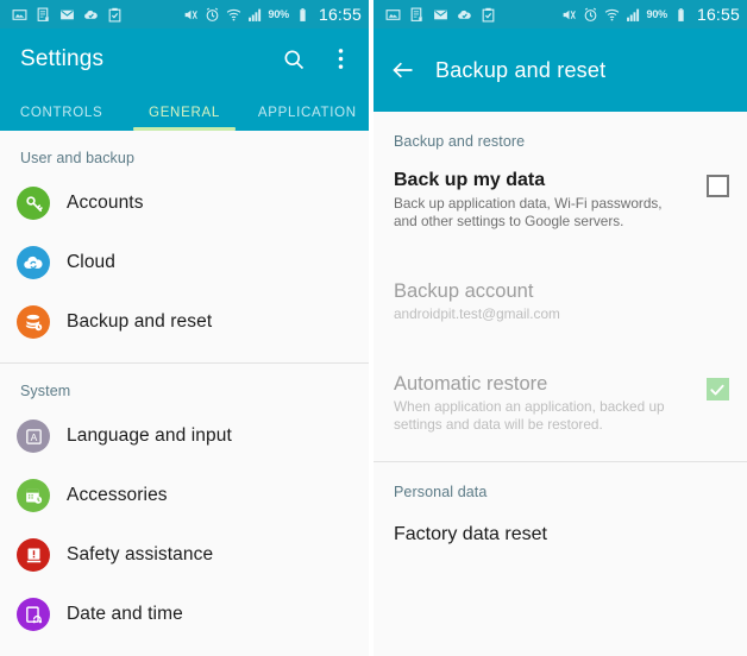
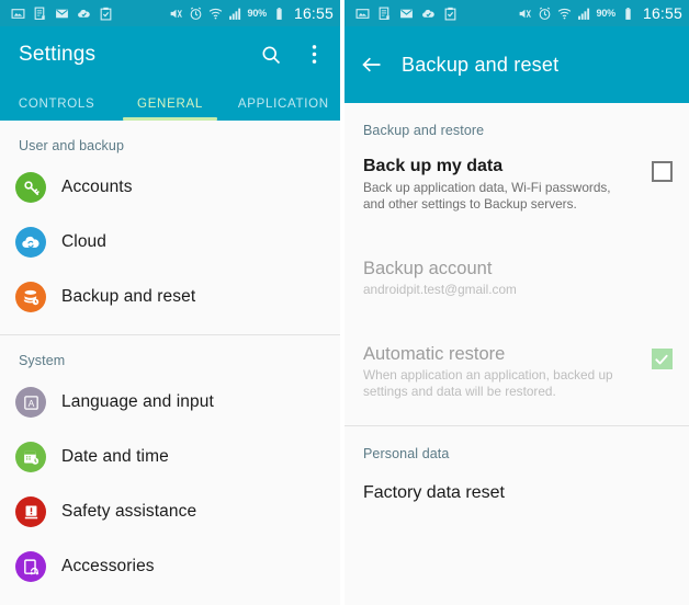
  90%
  16:55
  Settings
  CONTROLS
  GENERAL
  APPLICATION
  User and backup
  Accounts
  Cloud
  Backup and reset
  System
  A
  Language and input
- Accessories
+ Date and time
  Safety assistance
- Date and time
+ Accessories
  90%
  16:55
  Backup and reset
  Backup and restore
  Back up my data
- Back up application data, Wi-Fi passwords, and other settings to Google servers.
+ Back up application data, Wi-Fi passwords, and other settings to Backup servers.
  Backup account
  androidpit.test@gmail.com
  Automatic restore
  When application an application, backed up settings and data will be restored.
  Personal data
  Factory data reset
